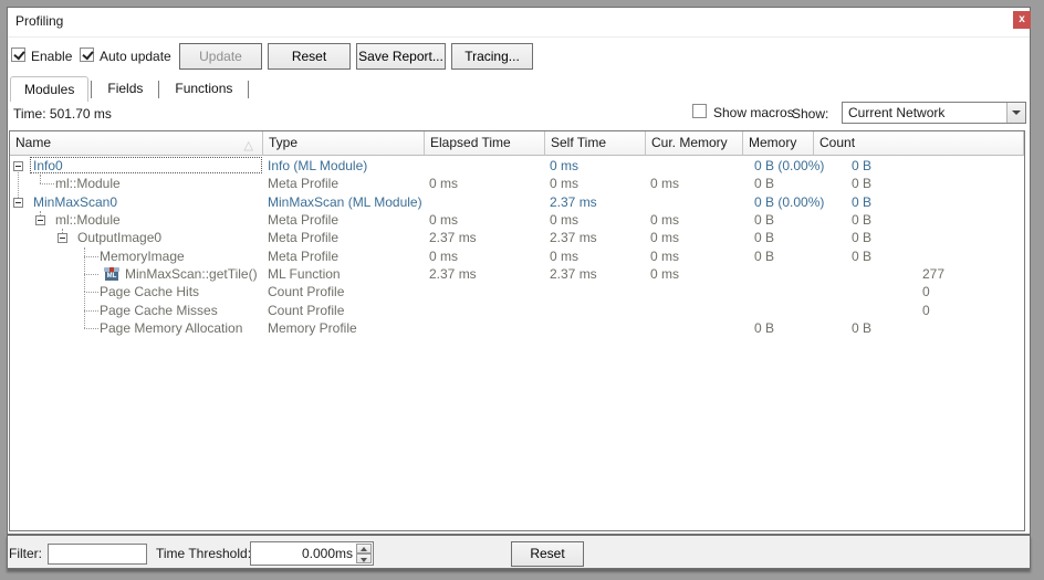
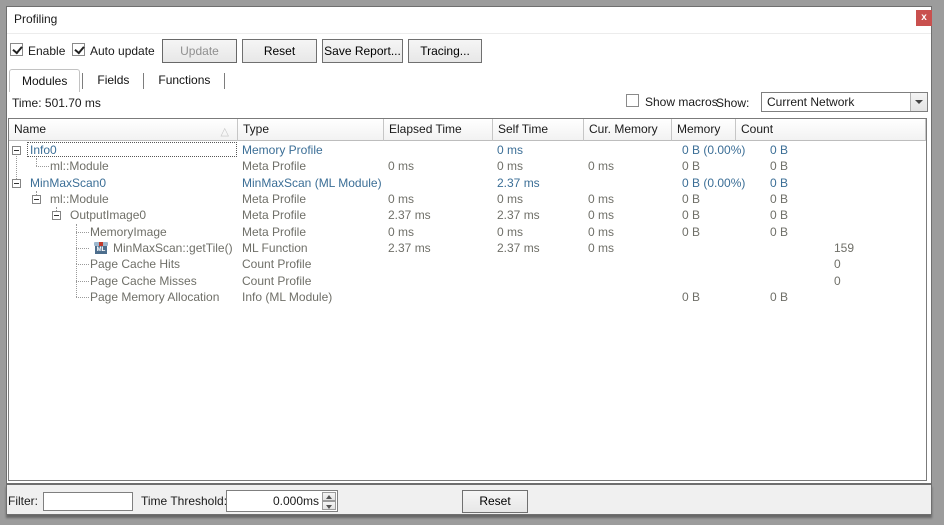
  Profiling
  x
  Enable
  Auto update
  Update
  Reset
  Save Report...
  Tracing...
  Modules
  Fields
  Functions
  Time: 501.70 ms
  Show macros
  Show:
  Current Network
  Name
  △
  Type
  Elapsed Time
  Self Time
  Cur. Memory
  Memory
  Count
  Info0
- Info (ML Module)
+ Memory Profile
  0 ms
  0 B (0.00%)
  0 B
  ml::Module
  Meta Profile
  0 ms
  0 ms
  0 ms
  0 B
  0 B
  MinMaxScan0
  MinMaxScan (ML Module)
  2.37 ms
  0 B (0.00%)
  0 B
  ml::Module
  Meta Profile
  0 ms
  0 ms
  0 ms
  0 B
  0 B
  OutputImage0
  Meta Profile
  2.37 ms
  2.37 ms
  0 ms
  0 B
  0 B
  MemoryImage
  Meta Profile
  0 ms
  0 ms
  0 ms
  0 B
  0 B
  MinMaxScan::getTile()
  ML Function
  2.37 ms
  2.37 ms
  0 ms
- 277
+ 159
  Page Cache Hits
  Count Profile
  0
  Page Cache Misses
  Count Profile
  0
  Page Memory Allocation
- Memory Profile
+ Info (ML Module)
  0 B
  0 B
  Filter:
  Time Threshold
  0.000ms
  Reset
